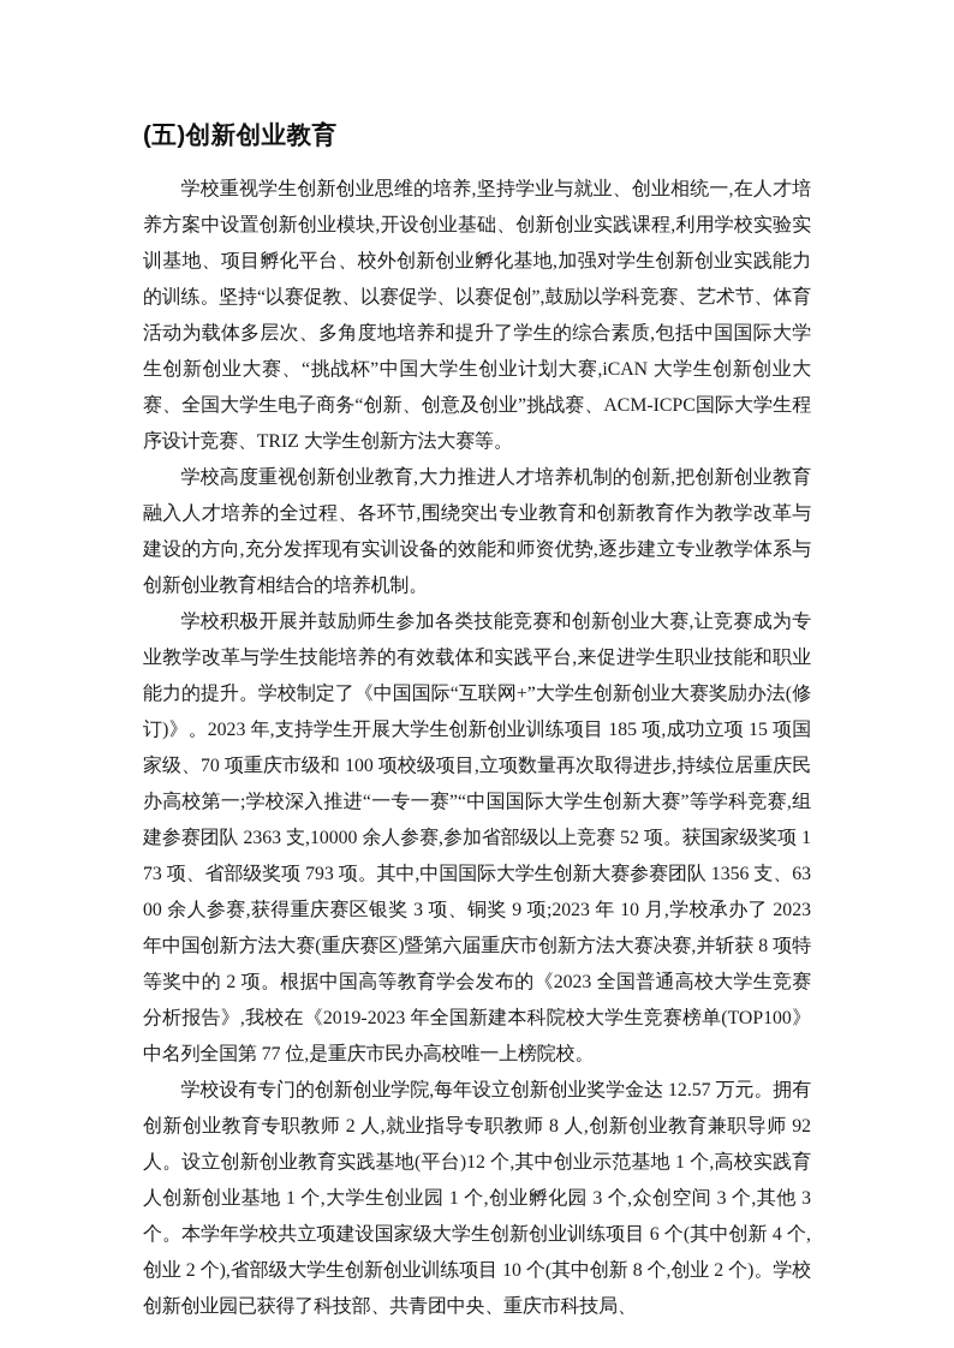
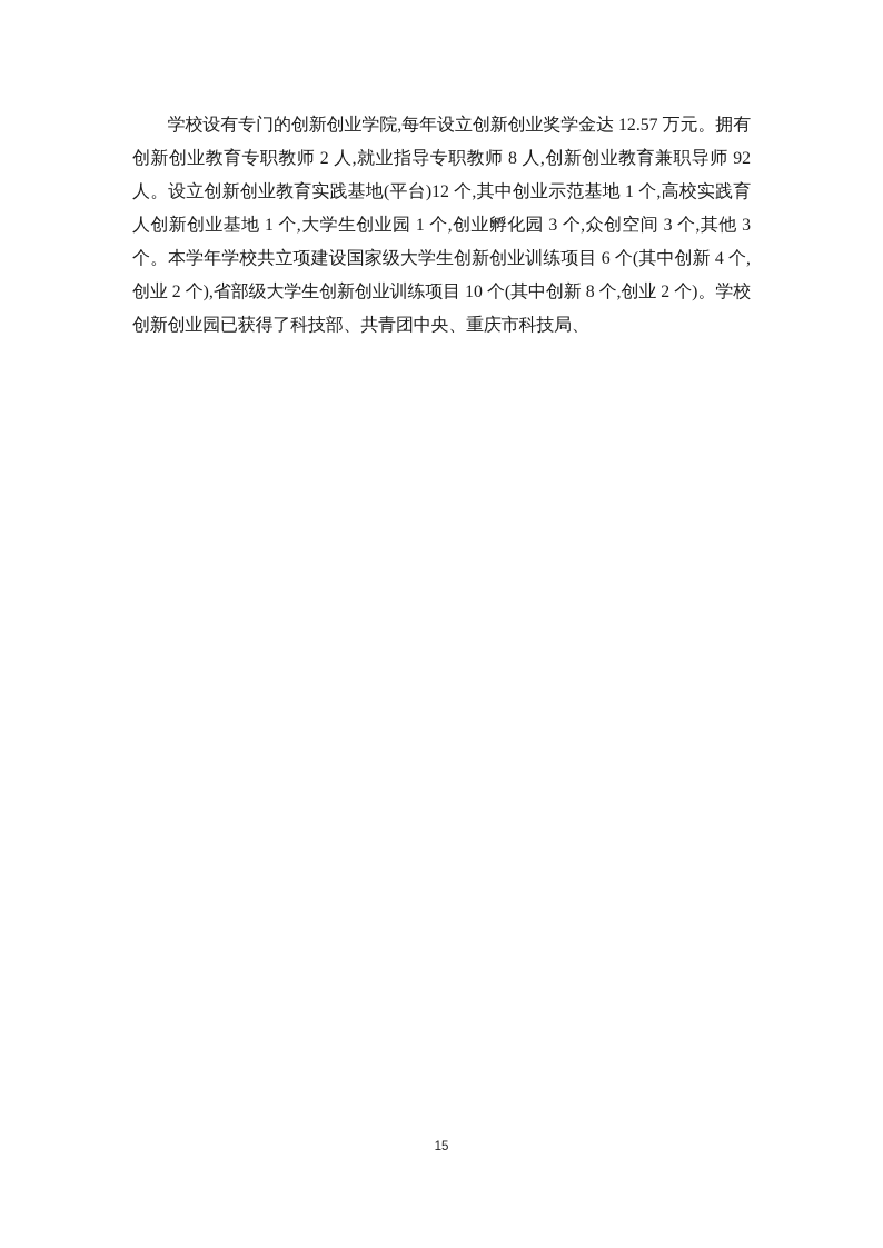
- (五)创新创业教育
- 学校重视学生创新创业思维的培养,坚持学业与就业、创业相统一,在人才培养方案中设置创新创业模块,开设创业基础、创新创业实践课程,利用学校实验实训基地、项目孵化平台、校外创新创业孵化基地,加强对学生创新创业实践能力的训练。坚持“以赛促教、以赛促学、以赛促创”,鼓励以学科竞赛、艺术节、体育活动为载体多层次、多角度地培养和提升了学生的综合素质,包括中国国际大学生创新创业大赛、“挑战杯”中国大学生创业计划大赛,iCAN 大学生创新创业大赛、全国大学生电子商务“创新、创意及创业”挑战赛、ACM-ICPC国际大学生程序设计竞赛、TRIZ 大学生创新方法大赛等。
- 学校高度重视创新创业教育,大力推进人才培养机制的创新,把创新创业教育融入人才培养的全过程、各环节,围绕突出专业教育和创新教育作为教学改革与建设的方向,充分发挥现有实训设备的效能和师资优势,逐步建立专业教学体系与创新创业教育相结合的培养机制。
- 学校积极开展并鼓励师生参加各类技能竞赛和创新创业大赛,让竞赛成为专业教学改革与学生技能培养的有效载体和实践平台,来促进学生职业技能和职业能力的提升。学校制定了《中国国际“互联网+”大学生创新创业大赛奖励办法(修订)》。2023 年,支持学生开展大学生创新创业训练项目 185 项,成功立项 15 项国家级、70 项重庆市级和 100 项校级项目,立项数量再次取得进步,持续位居重庆民办高校第一;学校深入推进“一专一赛”“中国国际大学生创新大赛”等学科竞赛,组建参赛团队 2363 支,10000 余人参赛,参加省部级以上竞赛 52 项。获国家级奖项 173 项、省部级奖项 793 项。其中,中国国际大学生创新大赛参赛团队 1356 支、6300 余人参赛,获得重庆赛区银奖 3 项、铜奖 9 项;2023 年 10 月,学校承办了 2023 年中国创新方法大赛(重庆赛区)暨第六届重庆市创新方法大赛决赛,并斩获 8 项特等奖中的 2 项。根据中国高等教育学会发布的《2023 全国普通高校大学生竞赛分析报告》,我校在《2019-2023 年全国新建本科院校大学生竞赛榜单(TOP100》中名列全国第 77 位,是重庆市民办高校唯一上榜院校。
  学校设有专门的创新创业学院,每年设立创新创业奖学金达 12.57 万元。拥有创新创业教育专职教师 2 人,就业指导专职教师 8 人,创新创业教育兼职导师 92 人。设立创新创业教育实践基地(平台)12 个,其中创业示范基地 1 个,高校实践育人创新创业基地 1 个,大学生创业园 1 个,创业孵化园 3 个,众创空间 3 个,其他 3 个。本学年学校共立项建设国家级大学生创新创业训练项目 6 个(其中创新 4 个,创业 2 个),省部级大学生创新创业训练项目 10 个(其中创新 8 个,创业 2 个)。学校创新创业园已获得了科技部、共青团中央、重庆市科技局、
+ 15
